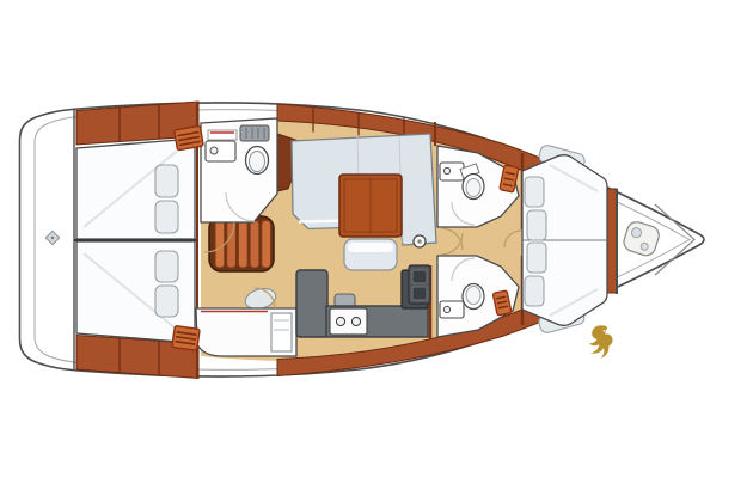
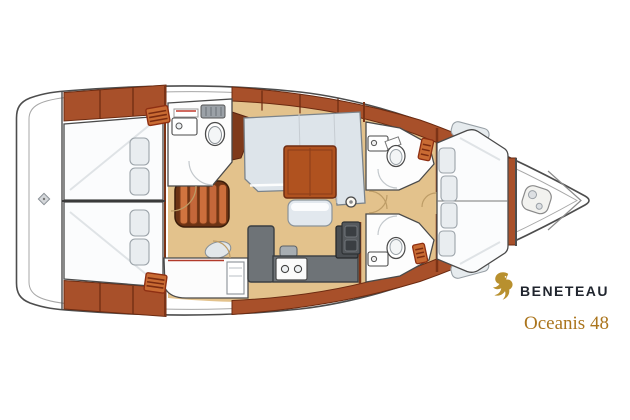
+ BENETEAU
+ Oceanis 48
